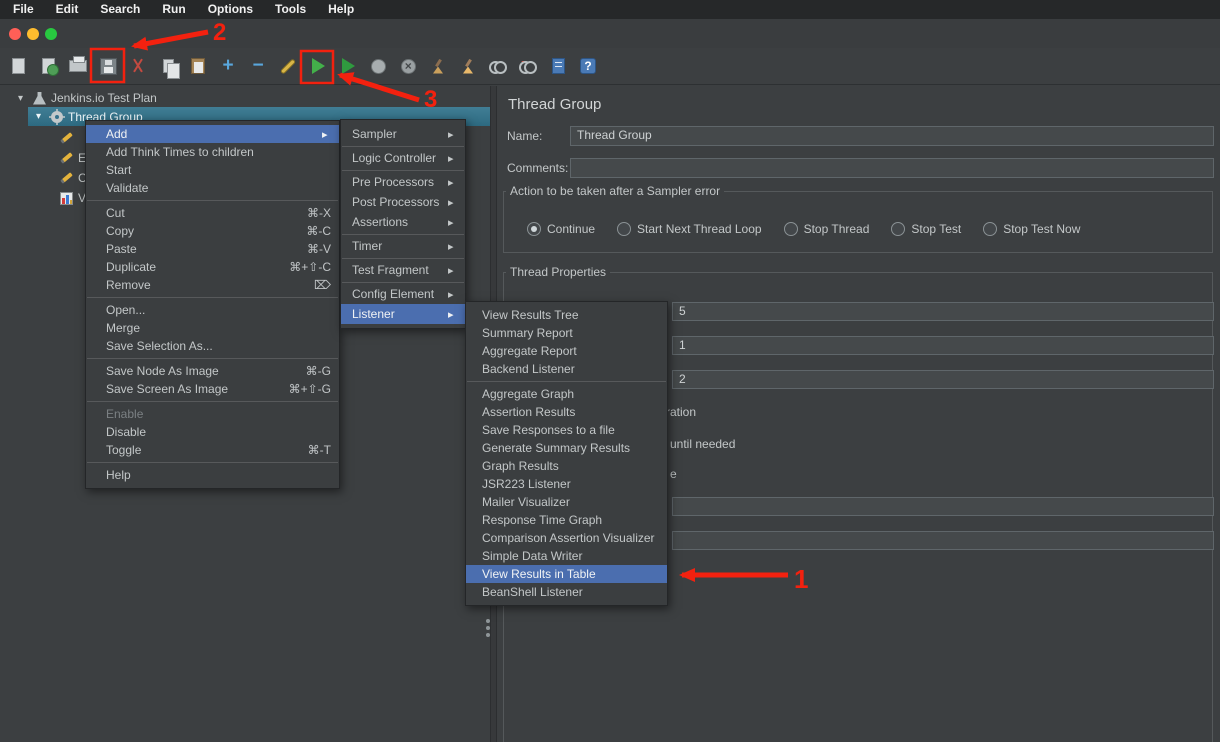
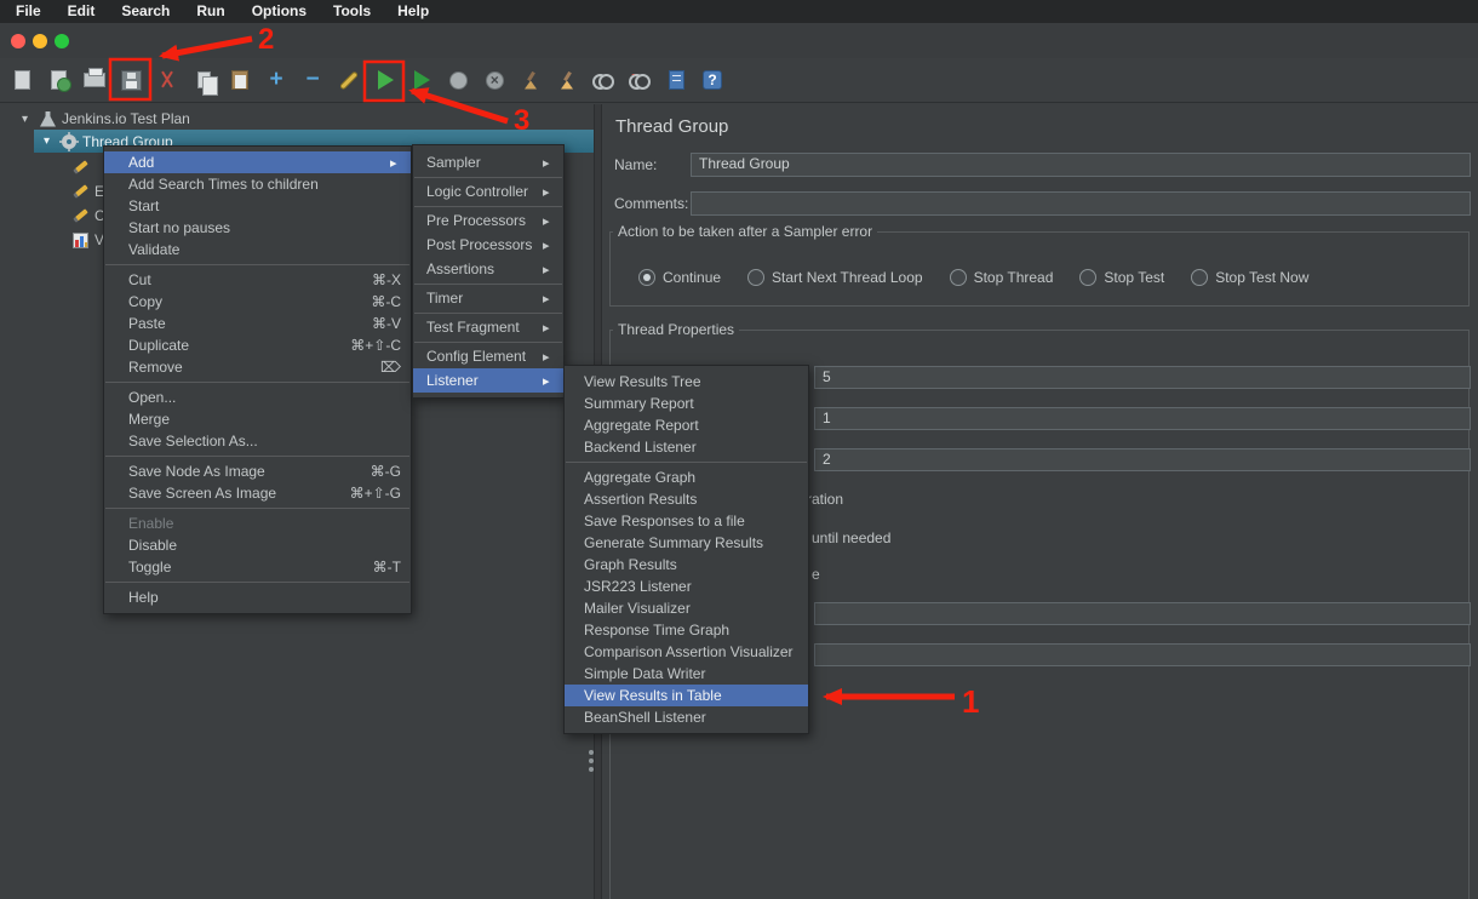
  File
  Edit
  Search
  Run
  Options
  Tools
  Help
  +
  −
  ?
  Jenkins.io Test Plan
  Thread Group
  E
  C
  V
  Thread Group
  Name:
  Thread Group
  Comments:
  Action to be taken after a Sampler error
  Continue
  Start Next Thread Loop
  Stop Thread
  Stop Test
  Stop Test Now
  Thread Properties
  5
  1
  2
  ration
  until needed
  e
  Add
- Add Think Times to children
+ Add Search Times to children
  Start
+ Start no pauses
  Validate
  Cut
  ⌘-X
  Copy
  ⌘-C
  Paste
  ⌘-V
  Duplicate
  ⌘+⇧-C
  Remove
  ⌦
  Open...
  Merge
  Save Selection As...
  Save Node As Image
  ⌘-G
  Save Screen As Image
  ⌘+⇧-G
  Enable
  Disable
  Toggle
  ⌘-T
  Help
  Sampler
  Logic Controller
  Pre Processors
  Post Processors
  Assertions
  Timer
  Test Fragment
  Config Element
  Listener
  View Results Tree
  Summary Report
  Aggregate Report
  Backend Listener
  Aggregate Graph
  Assertion Results
  Save Responses to a file
  Generate Summary Results
  Graph Results
  JSR223 Listener
  Mailer Visualizer
  Response Time Graph
  Comparison Assertion Visualizer
  Simple Data Writer
  View Results in Table
  BeanShell Listener
  2
  3
  1
